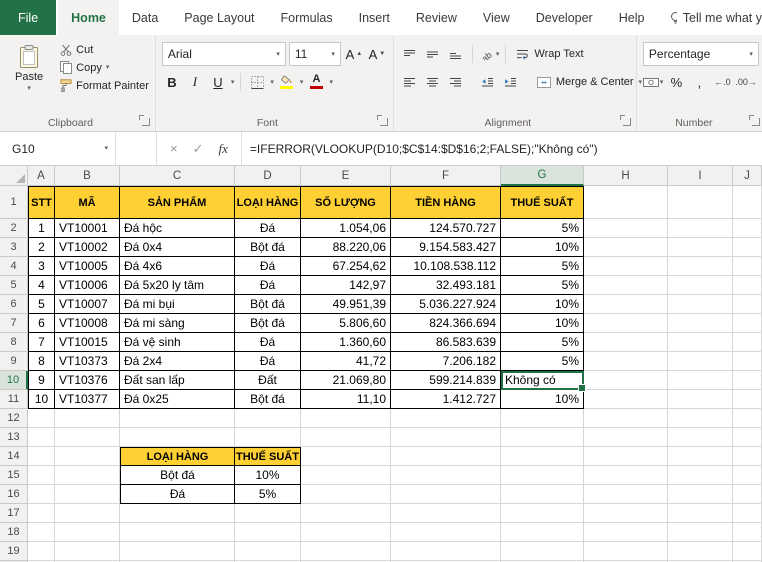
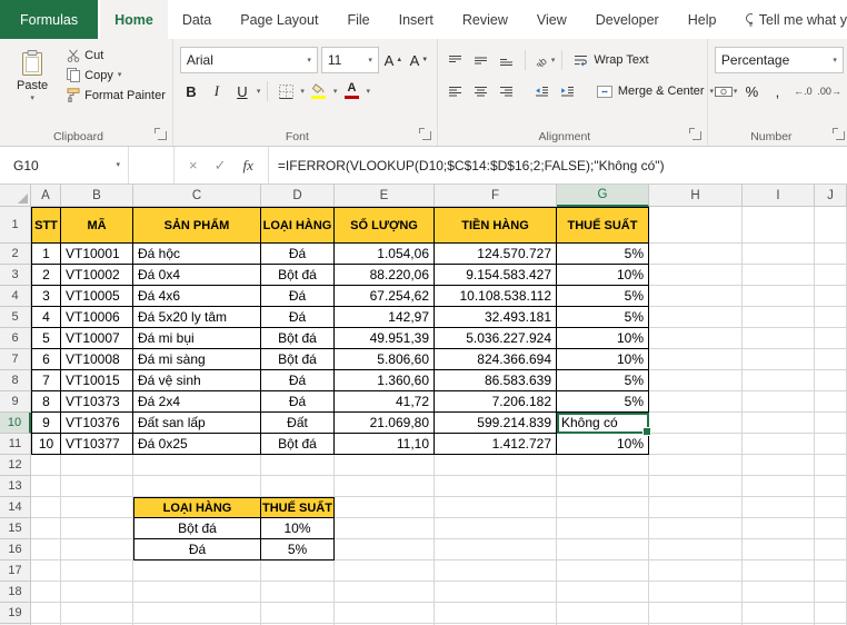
- File
+ Formulas
  Home
  Data
  Page Layout
- Formulas
+ File
  Insert
  Review
  View
  Developer
  Help
  Tell me what y
  Paste
  Cut
  Copy
  Format Painter
  Clipboard
  Arial
  11
  A
  A
  B
  I
  U
  A
  Font
  Wrap Text
  Merge & Center
  Alignment
  Percentage
  %
  ,
  ←.0
  .00→
  Number
  G10
  ×
  ✓
  fx
  =IFERROR(VLOOKUP(D10;$C$14:$D$16;2;FALSE);"Không có")
  A
  B
  C
  D
  E
  F
  G
  H
  I
  J
  1
  STT
  MÃ
  SẢN PHẨM
  LOẠI HÀNG
  SỐ LƯỢNG
  TIỀN HÀNG
  THUẾ SUẤT
  2
  1
  VT10001
  Đá hộc
  Đá
  1.054,06
  124.570.727
  5%
  3
  2
  VT10002
  Đá 0x4
  Bột đá
  88.220,06
  9.154.583.427
  10%
  4
  3
  VT10005
  Đá 4x6
  Đá
  67.254,62
  10.108.538.112
  5%
  5
  4
  VT10006
  Đá 5x20 ly tâm
  Đá
  142,97
  32.493.181
  5%
  6
  5
  VT10007
  Đá mi bụi
  Bột đá
  49.951,39
  5.036.227.924
  10%
  7
  6
  VT10008
  Đá mi sàng
  Bột đá
  5.806,60
  824.366.694
  10%
  8
  7
  VT10015
  Đá vệ sinh
  Đá
  1.360,60
  86.583.639
  5%
  9
  8
  VT10373
  Đá 2x4
  Đá
  41,72
  7.206.182
  5%
  10
  9
  VT10376
  Đất san lấp
  Đất
  21.069,80
  599.214.839
  Không có
  11
  10
  VT10377
  Đá 0x25
  Bột đá
  11,10
  1.412.727
  10%
  12
  13
  14
  LOẠI HÀNG
  THUẾ SUẤT
  15
  Bột đá
  10%
  16
  Đá
  5%
  17
  18
  19
